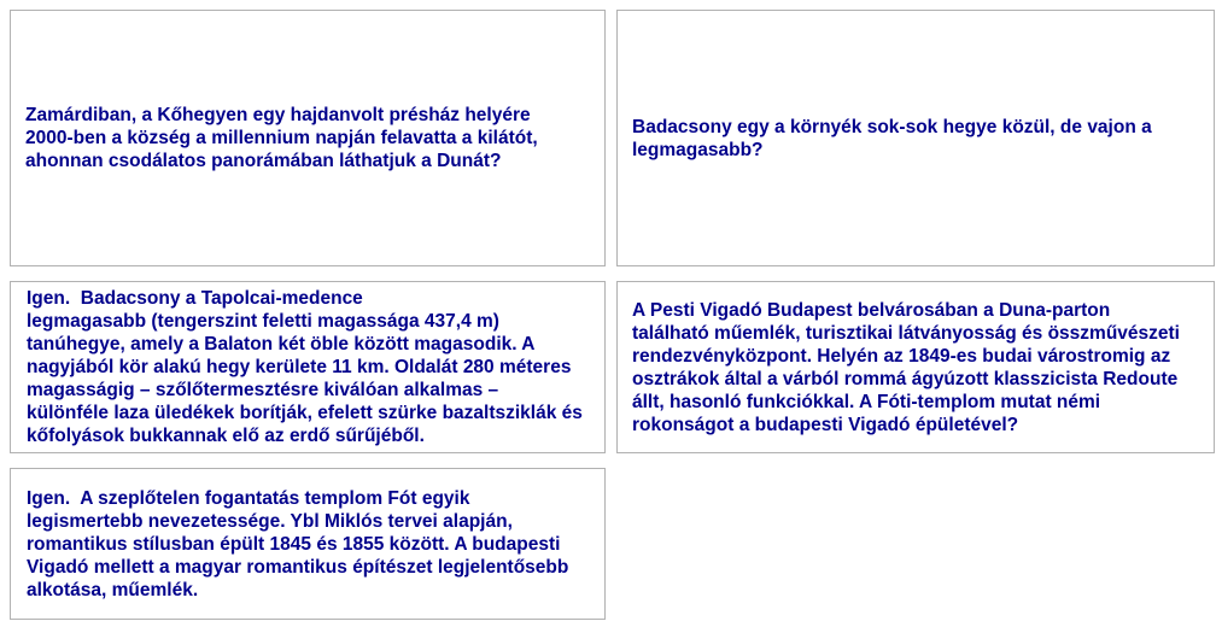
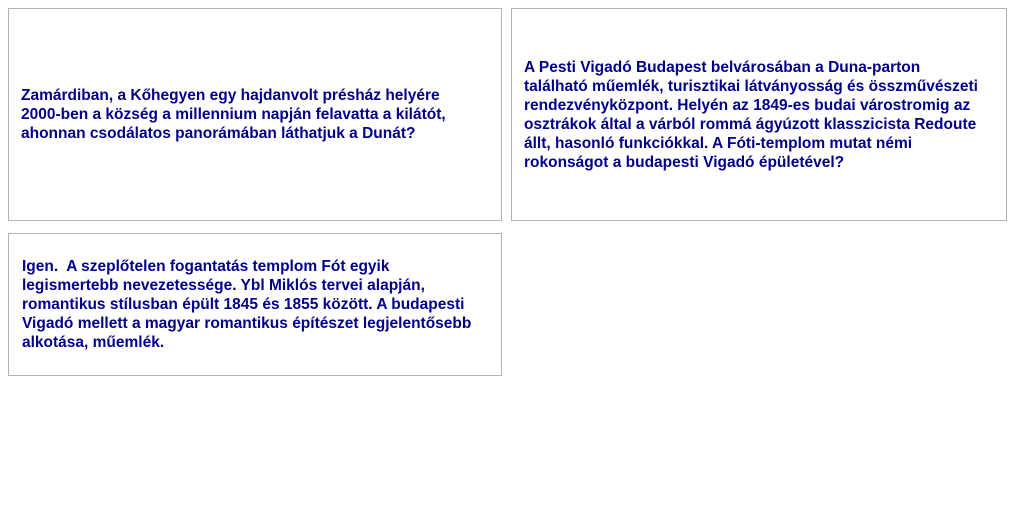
  Zamárdiban, a Kőhegyen egy hajdanvolt présház helyére
  2000-ben a község a millennium napján felavatta a kilátót,
  ahonnan csodálatos panorámában láthatjuk a Dunát?
- Badacsony egy a környék sok-sok hegye közül, de vajon a
- legmagasabb?
- Igen. Badacsony a Tapolcai-medence
- legmagasabb (tengerszint feletti magassága 437,4 m)
- tanúhegye, amely a Balaton két öble között magasodik. A
- nagyjából kör alakú hegy kerülete 11 km. Oldalát 280 méteres
- magasságig – szőlőtermesztésre kiválóan alkalmas –
- különféle laza üledékek borítják, efelett szürke bazaltsziklák és
- kőfolyások bukkannak elő az erdő sűrűjéből.
  A Pesti Vigadó Budapest belvárosában a Duna-parton
  található műemlék, turisztikai látványosság és összművészeti
  rendezvényközpont. Helyén az 1849-es budai várostromig az
  osztrákok által a várból rommá ágyúzott klasszicista Redoute
  állt, hasonló funkciókkal. A Fóti-templom mutat némi
  rokonságot a budapesti Vigadó épületével?
  Igen. A szeplőtelen fogantatás templom Fót egyik
  legismertebb nevezetessége. Ybl Miklós tervei alapján,
  romantikus stílusban épült 1845 és 1855 között. A budapesti
  Vigadó mellett a magyar romantikus építészet legjelentősebb
  alkotása, műemlék.
